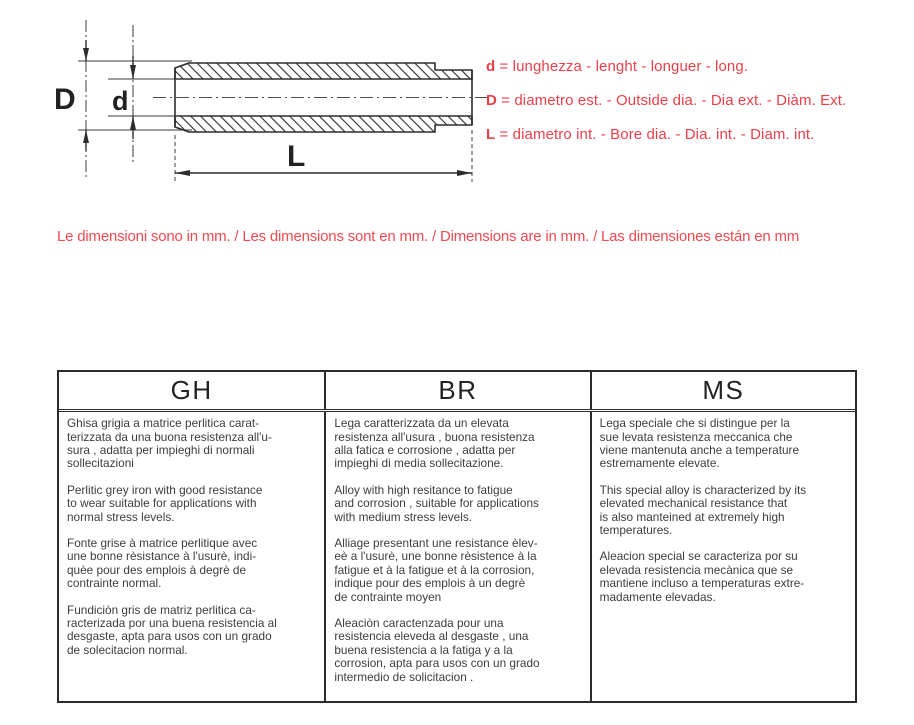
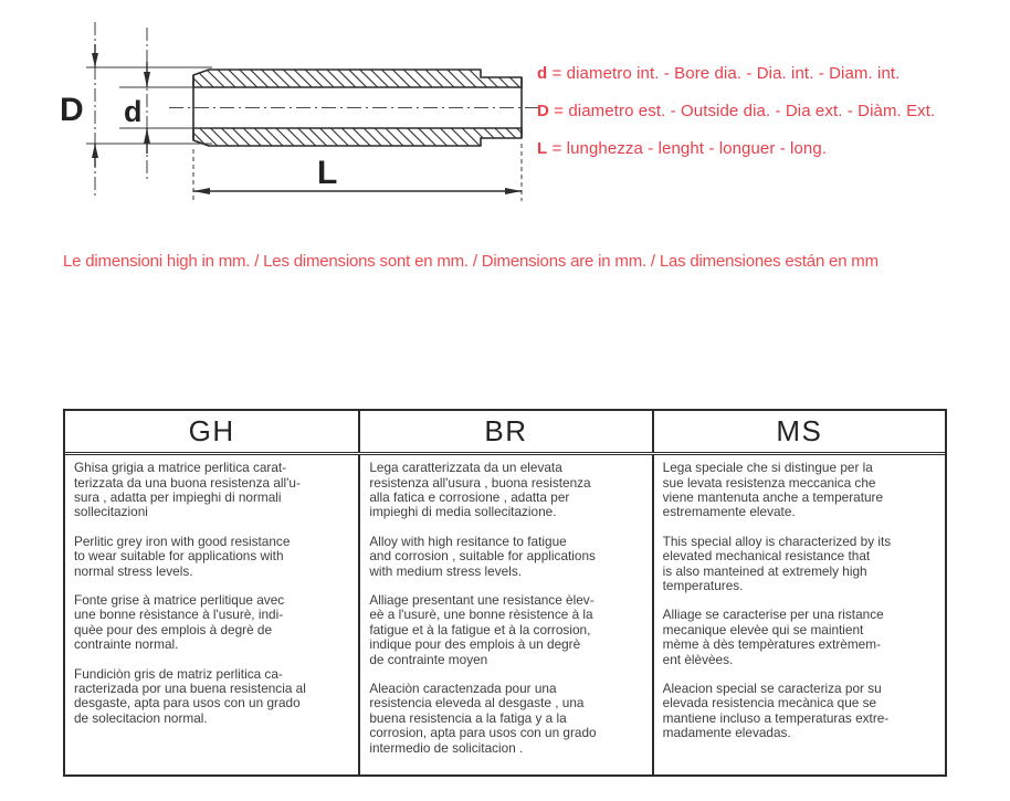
  D
  d
  L
- d = lunghezza - lenght - longuer - long.
+ d = diametro int. - Bore dia. - Dia. int. - Diam. int.
  D = diametro est. - Outside dia. - Dia ext. - Diàm. Ext.
- L = diametro int. - Bore dia. - Dia. int. - Diam. int.
+ L = lunghezza - lenght - longuer - long.
- Le dimensioni sono in mm. / Les dimensions sont en mm. / Dimensions are in mm. / Las dimensiones están en mm
+ Le dimensioni high in mm. / Les dimensions sont en mm. / Dimensions are in mm. / Las dimensiones están en mm
  GH
  BR
  MS
  Ghisa grigia a matrice perlitica carat-
  terizzata da una buona resistenza all'u-
  sura , adatta per impieghi di normali
  sollecitazioni
  Perlitic grey iron with good resistance
  to wear suitable for applications with
  normal stress levels.
  Fonte grise à matrice perlitique avec
  une bonne rèsistance à l'usurè, indi-
  quèe pour des emplois à degrè de
  contrainte normal.
  Fundiciòn gris de matriz perlitica ca-
  racterizada por una buena resistencia al
  desgaste, apta para usos con un grado
  de solecitacion normal.
  Lega caratterizzata da un elevata
  resistenza all'usura , buona resistenza
  alla fatica e corrosione , adatta per
  impieghi di media sollecitazione.
  Alloy with high resitance to fatigue
  and corrosion , suitable for applications
  with medium stress levels.
  Alliage presentant une resistance èlev-
  eè a l'usurè, une bonne rèsistence à la
  fatigue et à la fatigue et à la corrosion,
  indique pour des emplois à un degrè
  de contrainte moyen
  Aleaciòn caractenzada pour una
  resistencia eleveda al desgaste , una
  buena resistencia a la fatiga y a la
  corrosion, apta para usos con un grado
  intermedio de solicitacion .
  Lega speciale che si distingue per la
  sue levata resistenza meccanica che
  viene mantenuta anche a temperature
  estremamente elevate.
  This special alloy is characterized by its
  elevated mechanical resistance that
  is also manteined at extremely high
  temperatures.
+ Alliage se caracterise per una ristance
+ mecanique elevèe qui se maintient
+ mème à dès tempèratures extrèmem-
+ ent èlèvèes.
  Aleacion special se caracteriza por su
  elevada resistencia mecànica que se
  mantiene incluso a temperaturas extre-
  madamente elevadas.
